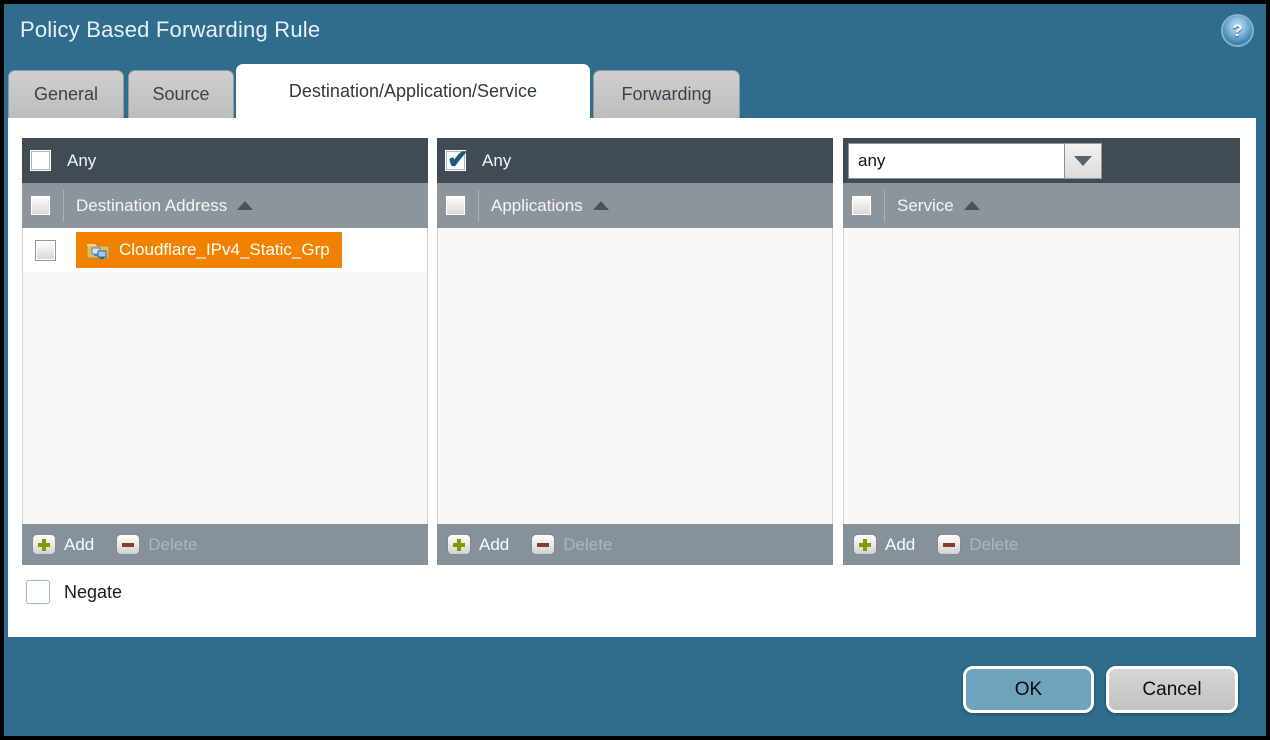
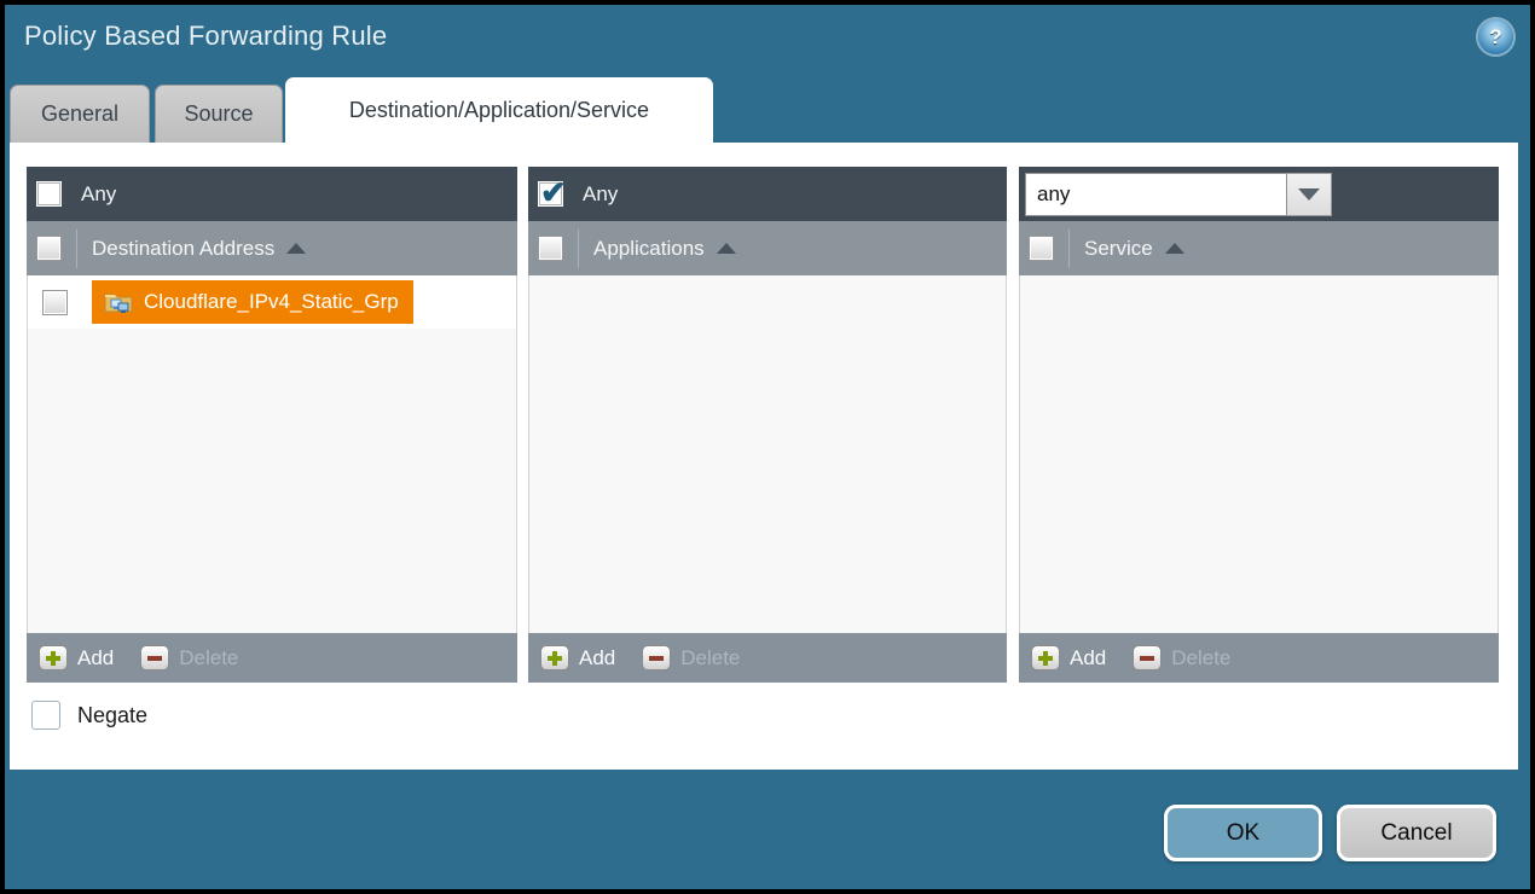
  Policy Based Forwarding Rule
  ?
  General
  Source
  Destination/Application/Service
- Forwarding
  Any
  Destination Address
  Cloudflare_IPv4_Static_Grp
  Add
  Delete
  Any
  Applications
  Add
  Delete
  any
  Service
  Add
  Delete
  Negate
  OK
  Cancel
